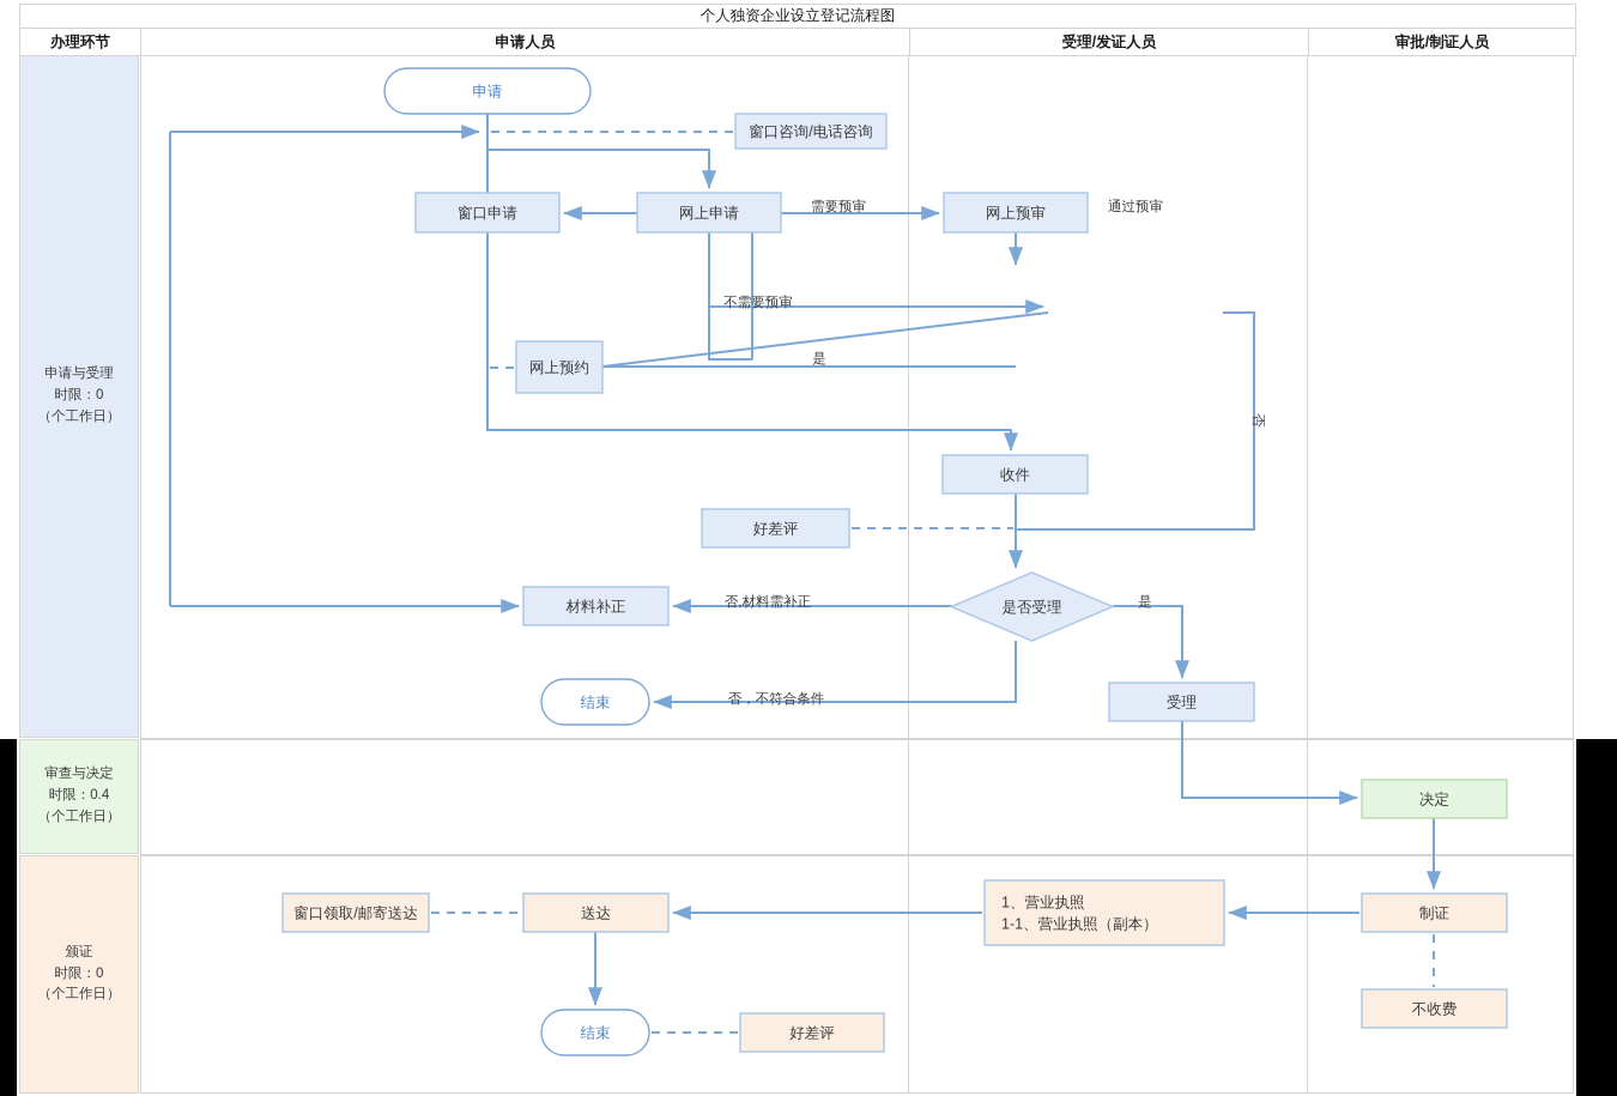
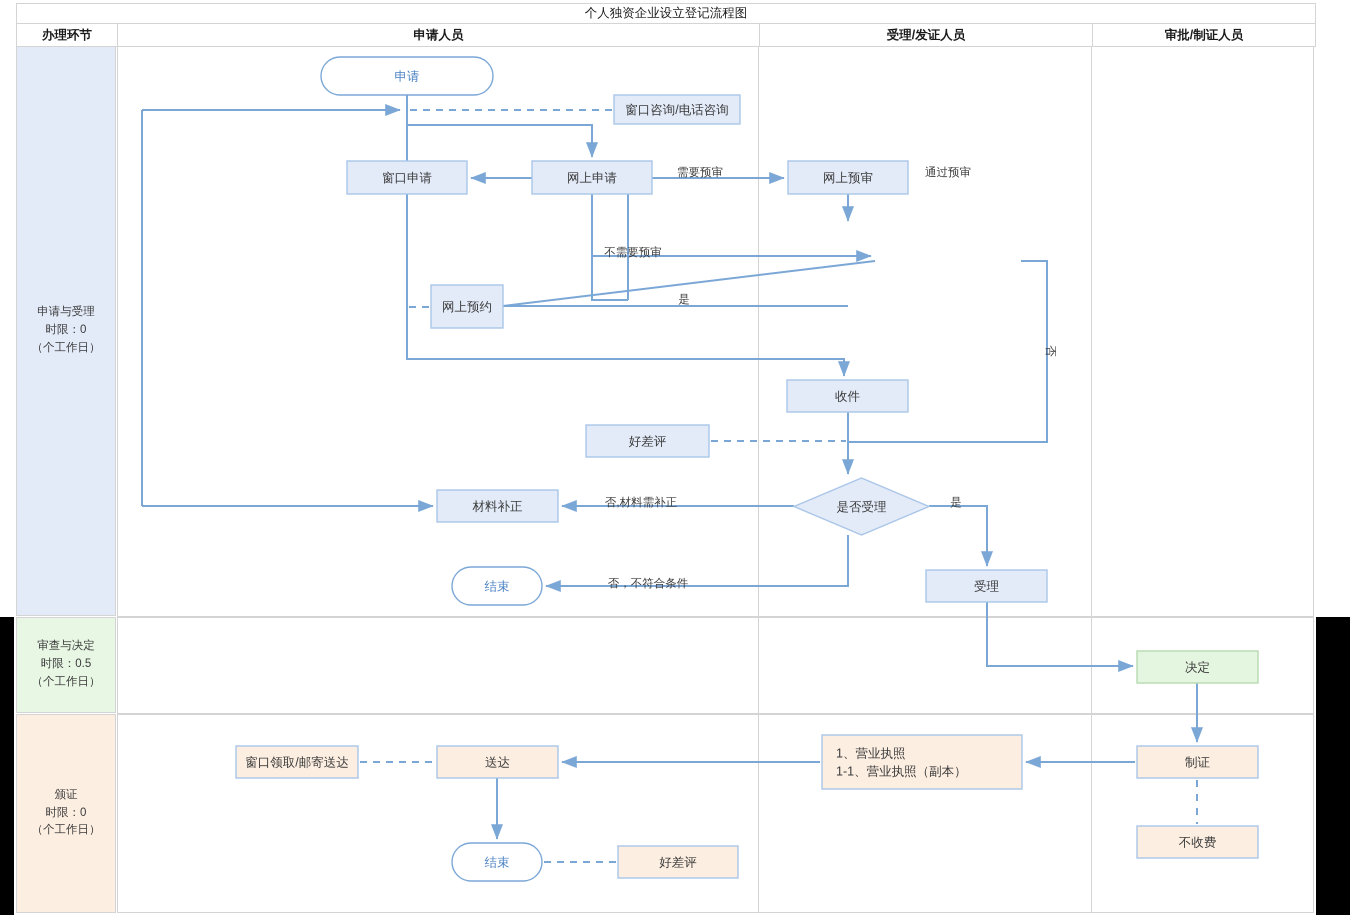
  个人独资企业设立登记流程图
  办理环节
  申请人员
  受理/发证人员
  审批/制证人员
  申请与受理
  时限：0
  （个工作日）
  审查与决定
- 时限：0.4
+ 时限：0.5
  （个工作日）
  颁证
  时限：0
  （个工作日）
  申请
  窗口咨询/电话咨询
  窗口申请
  网上申请
  网上预审
  网上预约
  收件
  好差评
  是否受理
  材料补正
  结束
  受理
  决定
  制证
  不收费
  1、营业执照 1-1、营业执照（副本）
  送达
  窗口领取/邮寄送达
  结束
  好差评
  需要预审
  通过预审
  不需要预审
  是
  否,材料需补正
  是
  否，不符合条件
